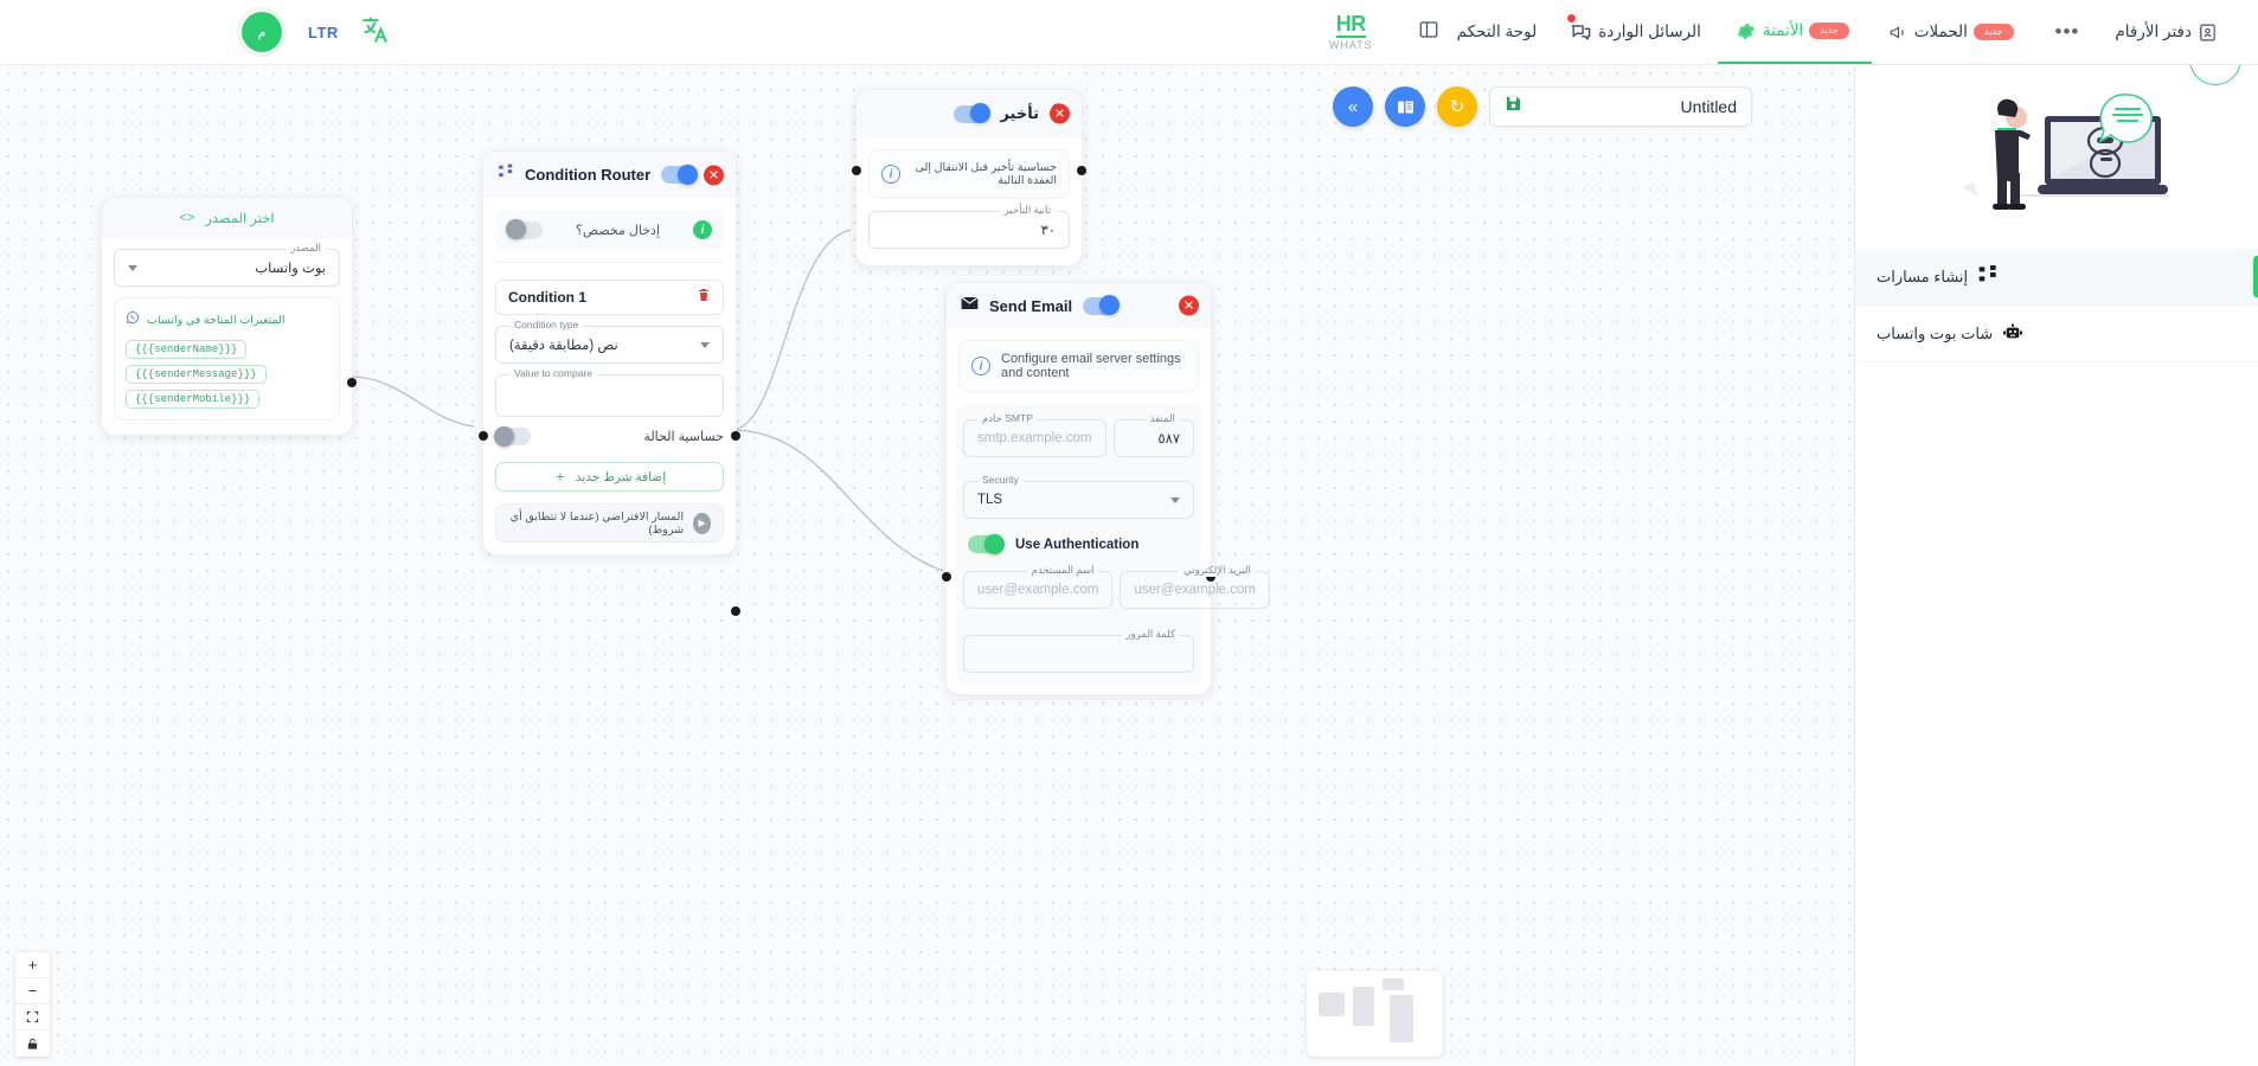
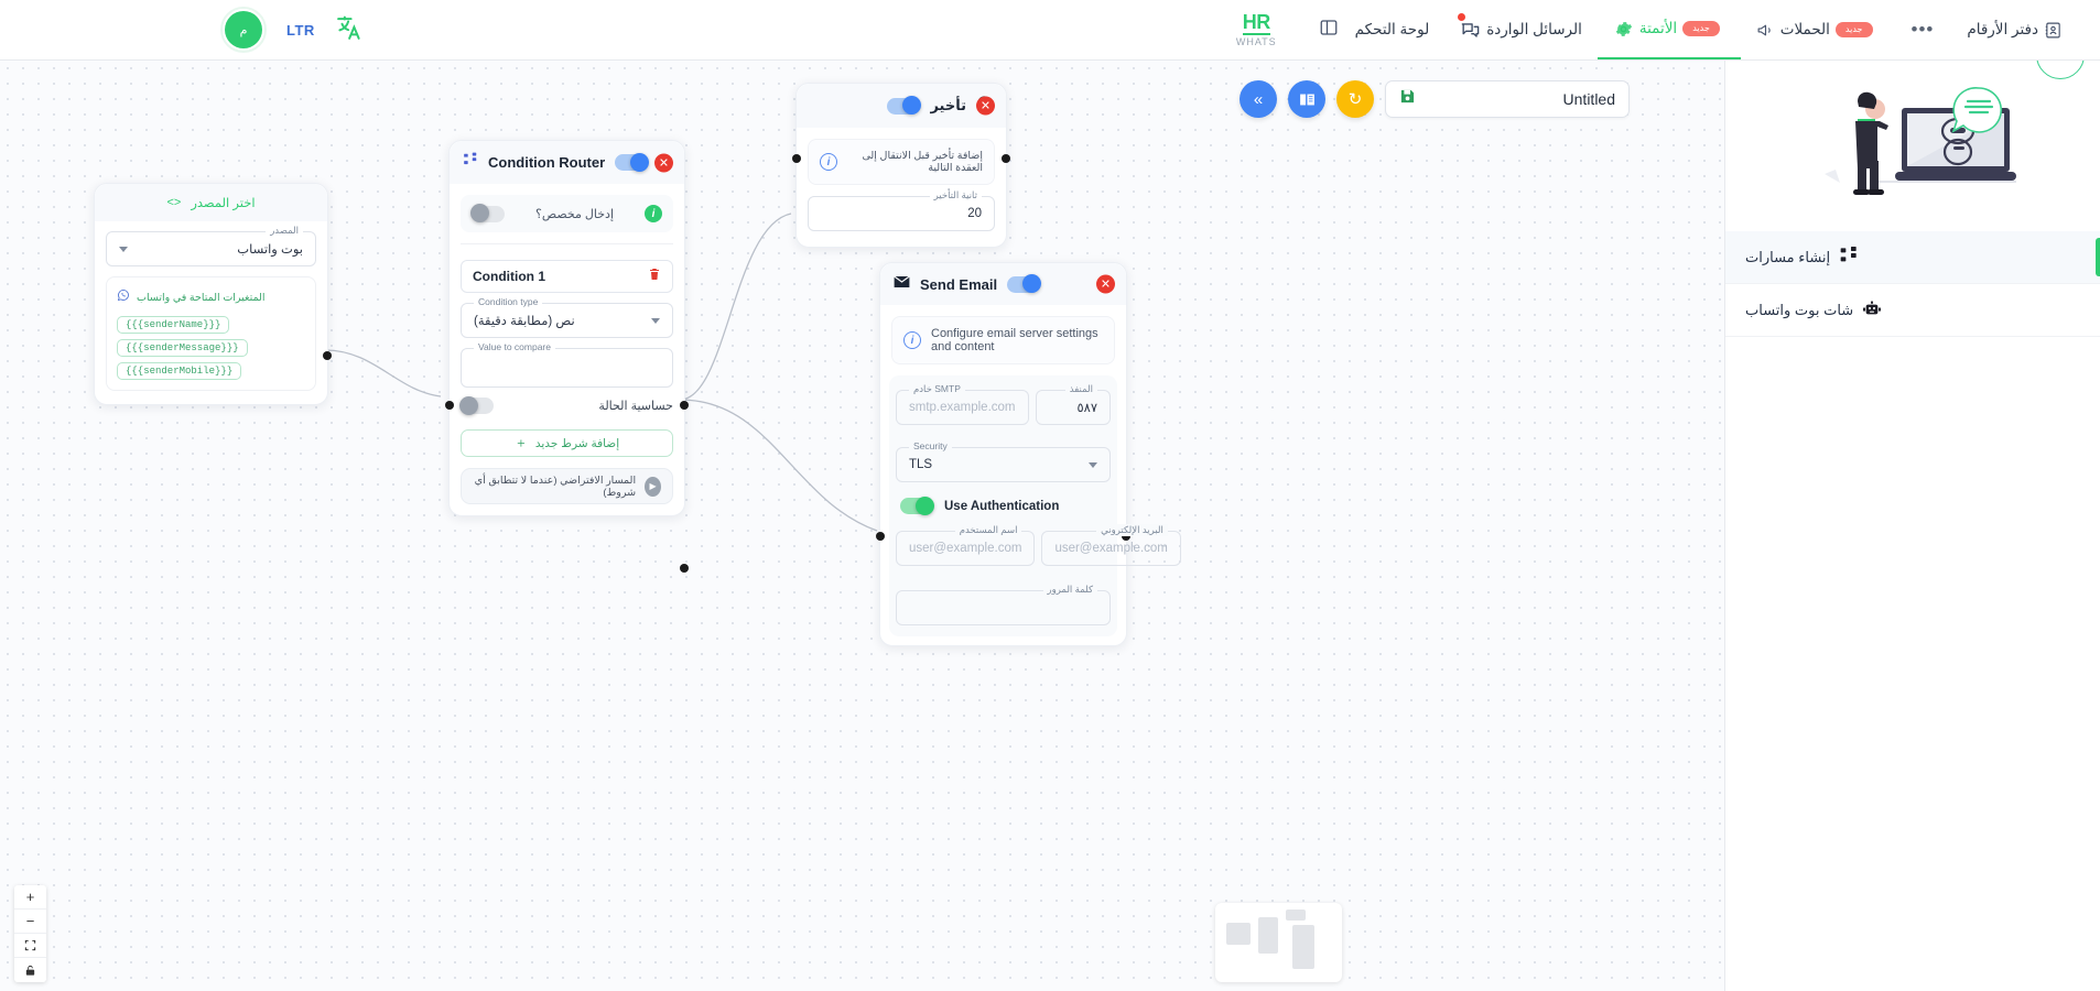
  م
  LTR
  دفتر الأرقام
  •••
  جديد
  الحملات
  جديد
  الأتمتة
  الرسائل الواردة
  لوحة التحكم
  HR
  WHATS
  <>
  اختر المصدر
  المصدر
  بوت واتساب
  المتغيرات المتاحة في واتساب
  {{{senderName}}}
  {{{senderMessage}}}
  {{{senderMobile}}}
  Condition Router
  ✕
  i
  إدخال مخصص؟
  Condition 1
  Condition type
  نص (مطابقة دقيقة)
  Value to compare
  حساسية الحالة
  إضافة شرط جديد
  ＋
  ▶
  المسار الافتراضي (عندما لا تتطابق أي شروط)
  تأخير
  ✕
- حساسية تأخير قبل الانتقال إلى العقدة التالية
+ إضافة تأخير قبل الانتقال إلى العقدة التالية
  i
  ثانية التأخير
- ٣٠
+ 20
  Send Email
  ✕
  i
  Configure email server settings and content
  خادم SMTP
  smtp.example.com
  المنفذ
  ٥٨٧
  Security
  TLS
  Use Authentication
  اسم المستخدم
  user@example.com
  البريد الإلكتروني
  user@example.com
  كلمة المرور
  «
  ↻
  Untitled
  +
  −
  إنشاء مسارات
  شات بوت واتساب
